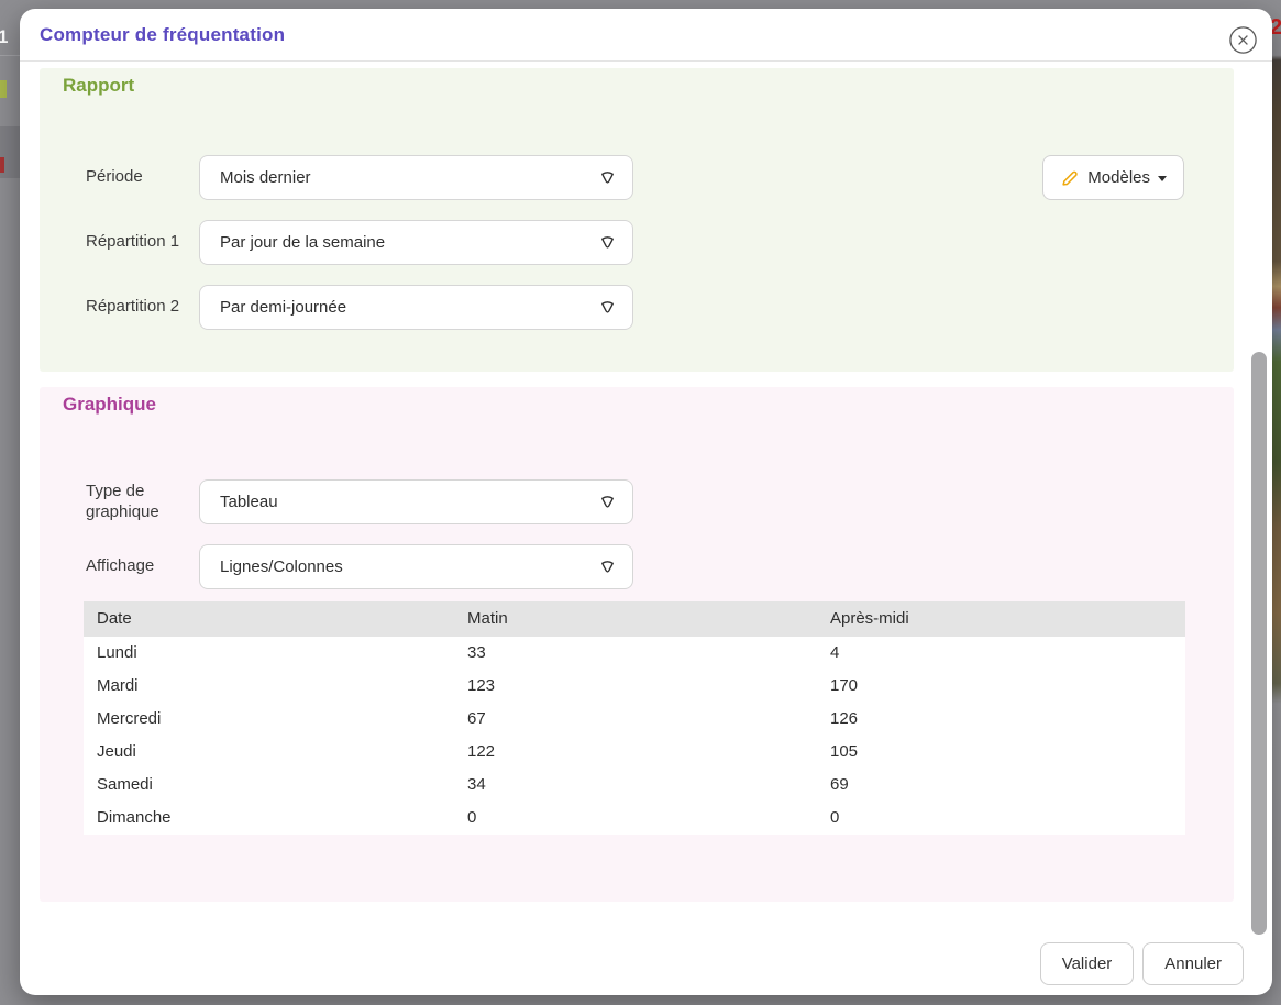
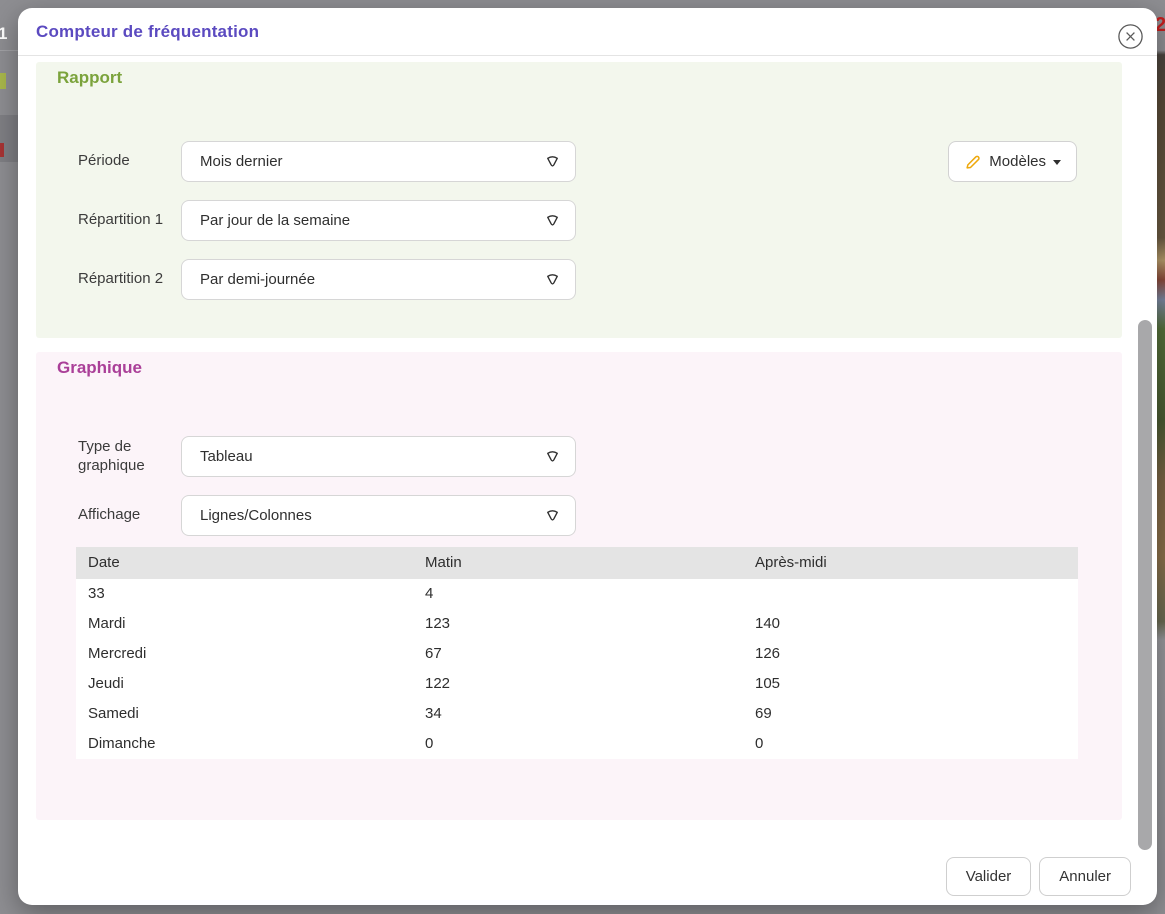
  1
  2
  Compteur de fréquentation
  Rapport
  Période
  Mois dernier
  Répartition 1
  Par jour de la semaine
  Répartition 2
  Par demi-journée
  Modèles
  Graphique
  Type de graphique
  Tableau
  Affichage
  Lignes/Colonnes
  Date
  Matin
  Après-midi
- Lundi
  33
  4
  Mardi
  123
- 170
+ 140
  Mercredi
  67
  126
  Jeudi
  122
  105
  Samedi
  34
  69
  Dimanche
  0
  0
  Valider
  Annuler
